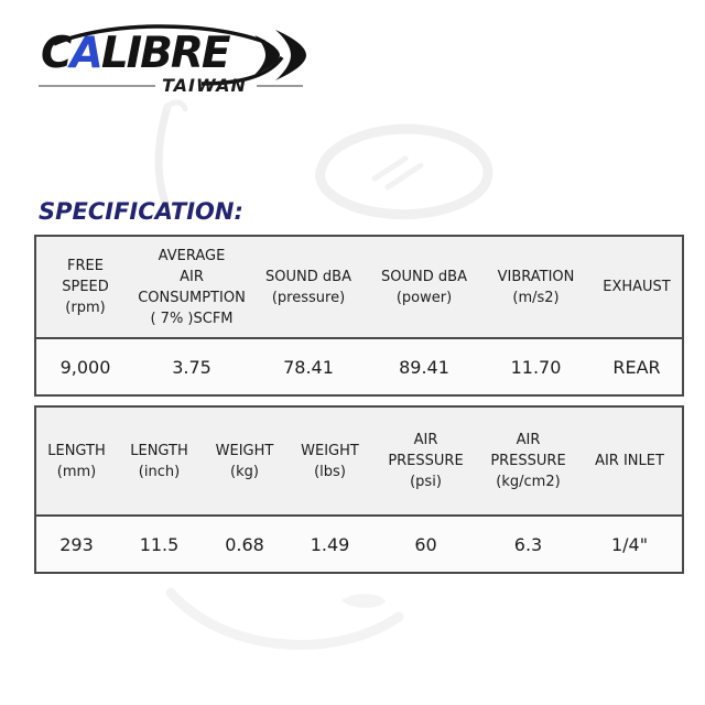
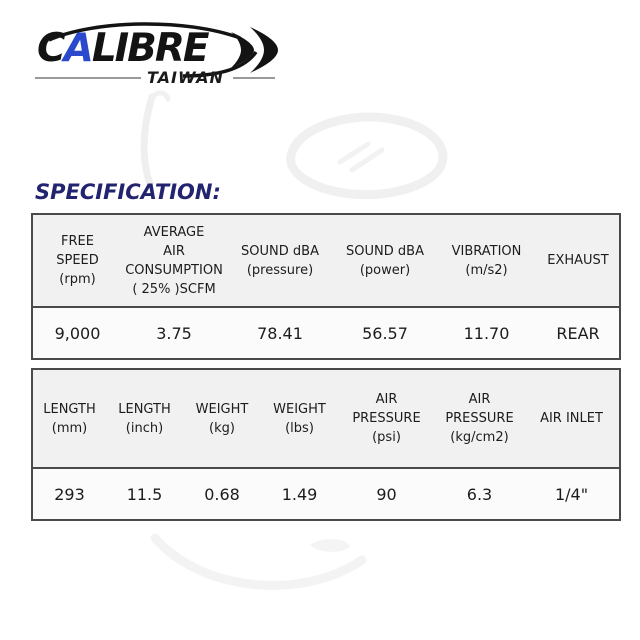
  CALIBRE
  TAIWAN
  SPECIFICATION:
- FREE SPEED (rpm)	AVERAGE AIR CONSUMPTION ( 7% )SCFM	SOUND dBA (pressure)	SOUND dBA (power)	VIBRATION (m/s2)	EXHAUST
+ FREE SPEED (rpm)	AVERAGE AIR CONSUMPTION ( 25% )SCFM	SOUND dBA (pressure)	SOUND dBA (power)	VIBRATION (m/s2)	EXHAUST
- 9,000	3.75	78.41	89.41	11.70	REAR
+ 9,000	3.75	78.41	56.57	11.70	REAR
  LENGTH (mm)	LENGTH (inch)	WEIGHT (kg)	WEIGHT (lbs)	AIR PRESSURE (psi)	AIR PRESSURE (kg/cm2)	AIR INLET
- 293	11.5	0.68	1.49	60	6.3	1/4"
+ 293	11.5	0.68	1.49	90	6.3	1/4"
